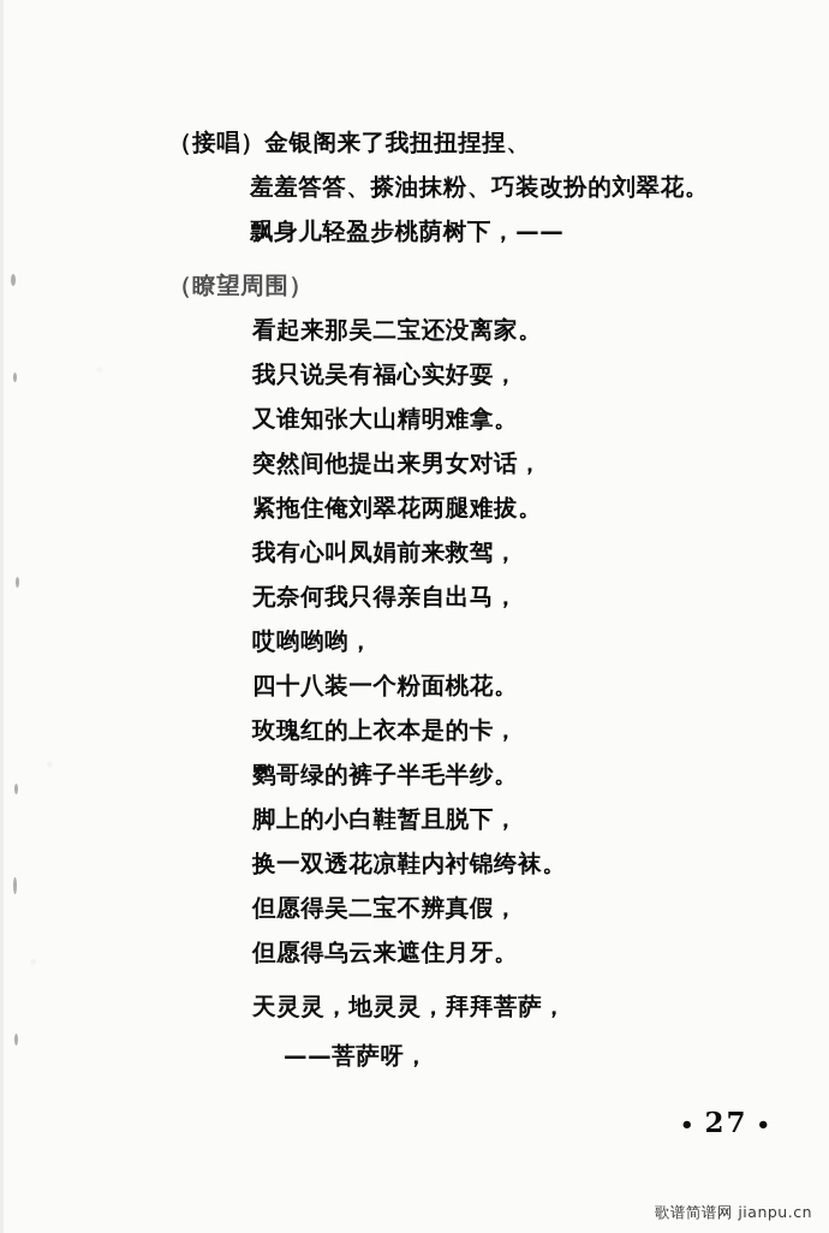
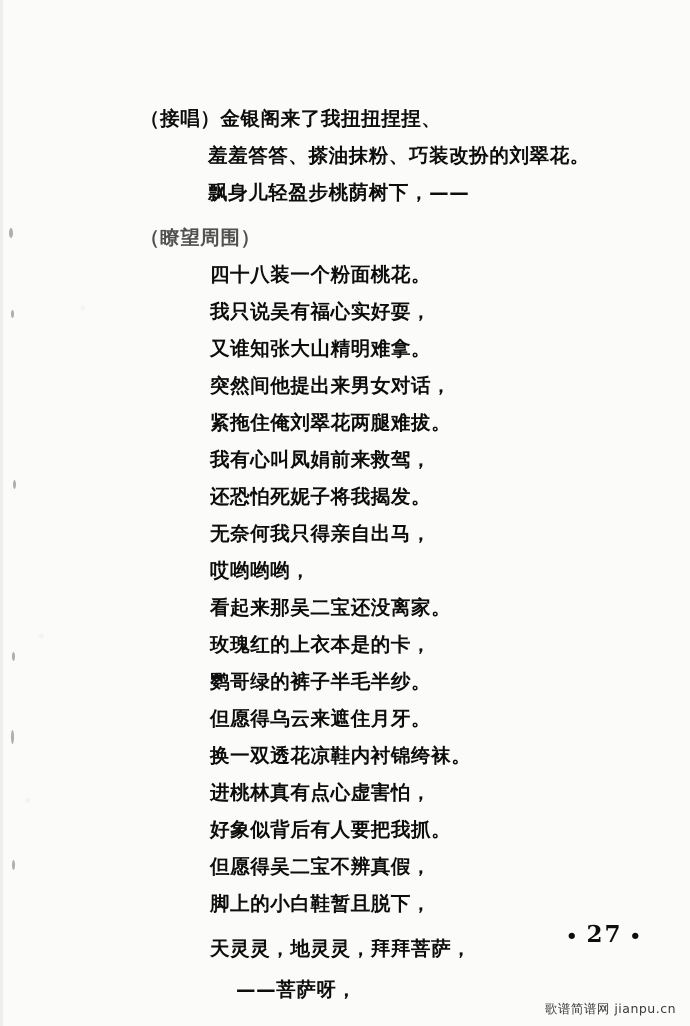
  （接唱）金银阁来了我扭扭捏捏、
  羞羞答答、搽油抹粉、巧装改扮的刘翠花。
  飘身儿轻盈步桃荫树下，——
  （瞭望周围）
- 看起来那吴二宝还没离家。
+ 四十八装一个粉面桃花。
  我只说吴有福心实好耍，
  又谁知张大山精明难拿。
  突然间他提出来男女对话，
  紧拖住俺刘翠花两腿难拔。
  我有心叫凤娟前来救驾，
+ 还恐怕死妮子将我揭发。
  无奈何我只得亲自出马，
  哎哟哟哟，
- 四十八装一个粉面桃花。
+ 看起来那吴二宝还没离家。
  玫瑰红的上衣本是的卡，
  鹦哥绿的裤子半毛半纱。
- 脚上的小白鞋暂且脱下，
+ 但愿得乌云来遮住月牙。
  换一双透花凉鞋内衬锦绔袜。
+ 进桃林真有点心虚害怕，
+ 好象似背后有人要把我抓。
  但愿得吴二宝不辨真假，
- 但愿得乌云来遮住月牙。
+ 脚上的小白鞋暂且脱下，
  天灵灵，地灵灵，拜拜菩萨，
  ——菩萨呀，
  • 27 •
  歌谱简谱网 jianpu.cn
